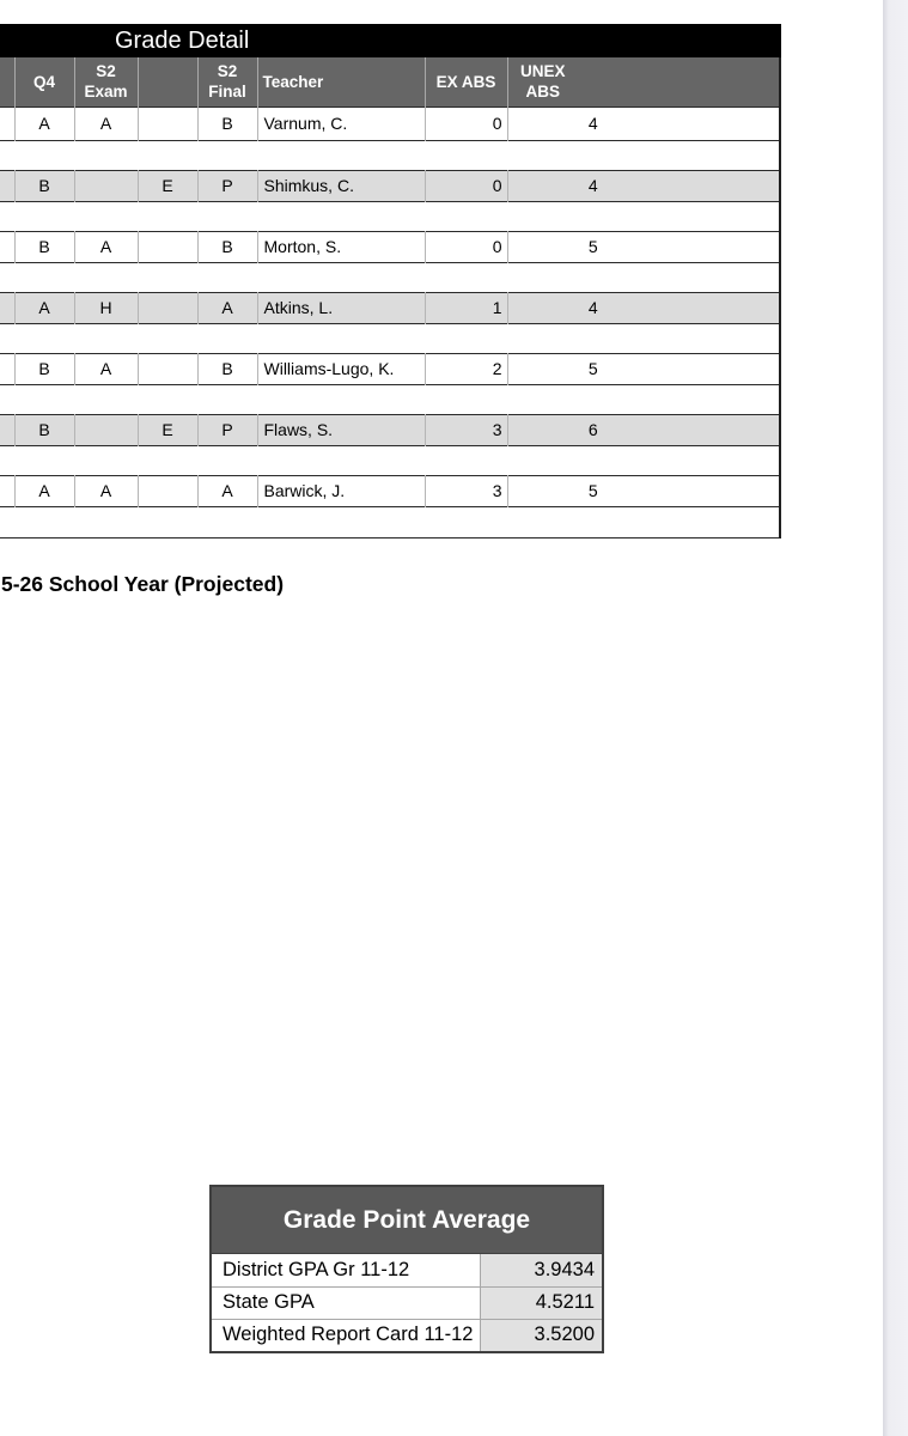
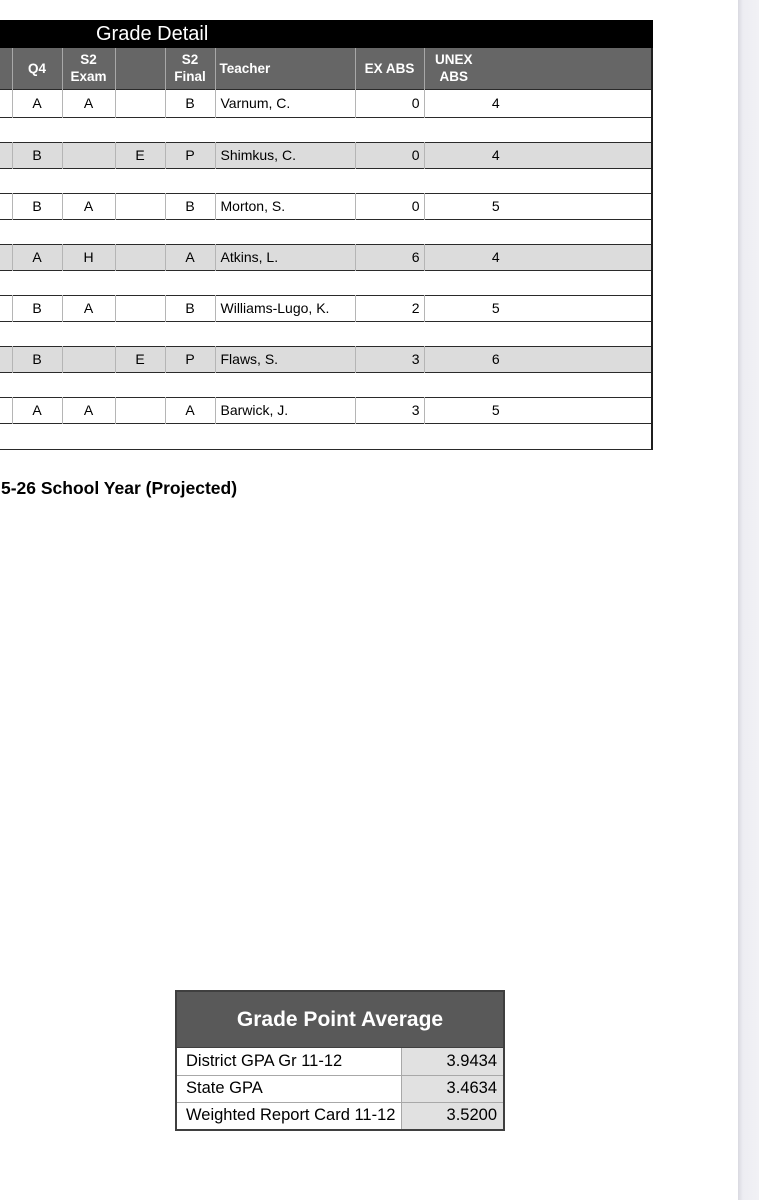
  Grade Detail
  	Q4	S2 Exam		S2 Final	Teacher	EX ABS	UNEX ABS
  	A	A		B	Varnum, C.	0	4
  	B		E	P	Shimkus, C.	0	4
  	B	A		B	Morton, S.	0	5
- 	A	H		A	Atkins, L.	1	4
+ 	A	H		A	Atkins, L.	6	4
  	B	A		B	Williams-Lugo, K.	2	5
  	B		E	P	Flaws, S.	3	6
  	A	A		A	Barwick, J.	3	5
  5-26 School Year (Projected)
  Grade Point Average
  District GPA Gr 11-12	3.9434
- State GPA	4.5211
+ State GPA	3.4634
  Weighted Report Card 11-12	3.5200
